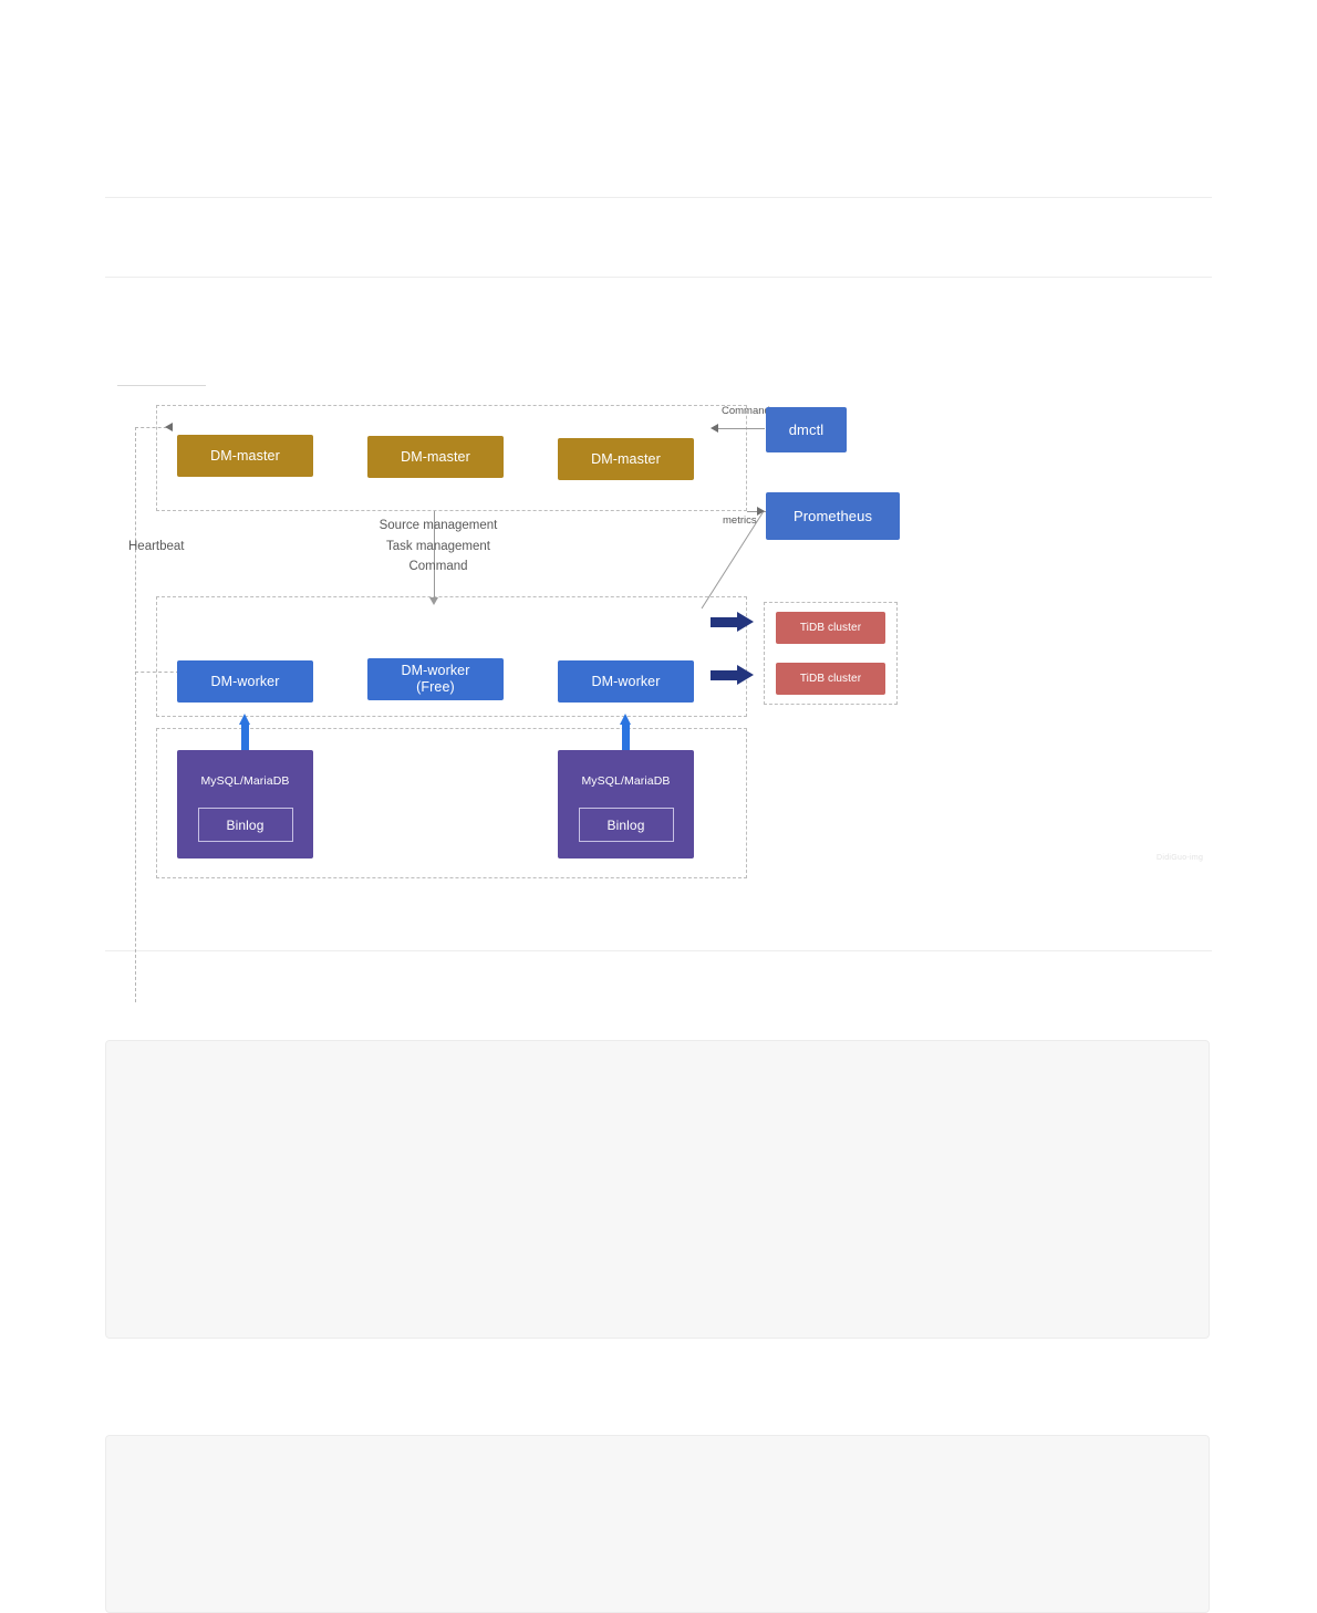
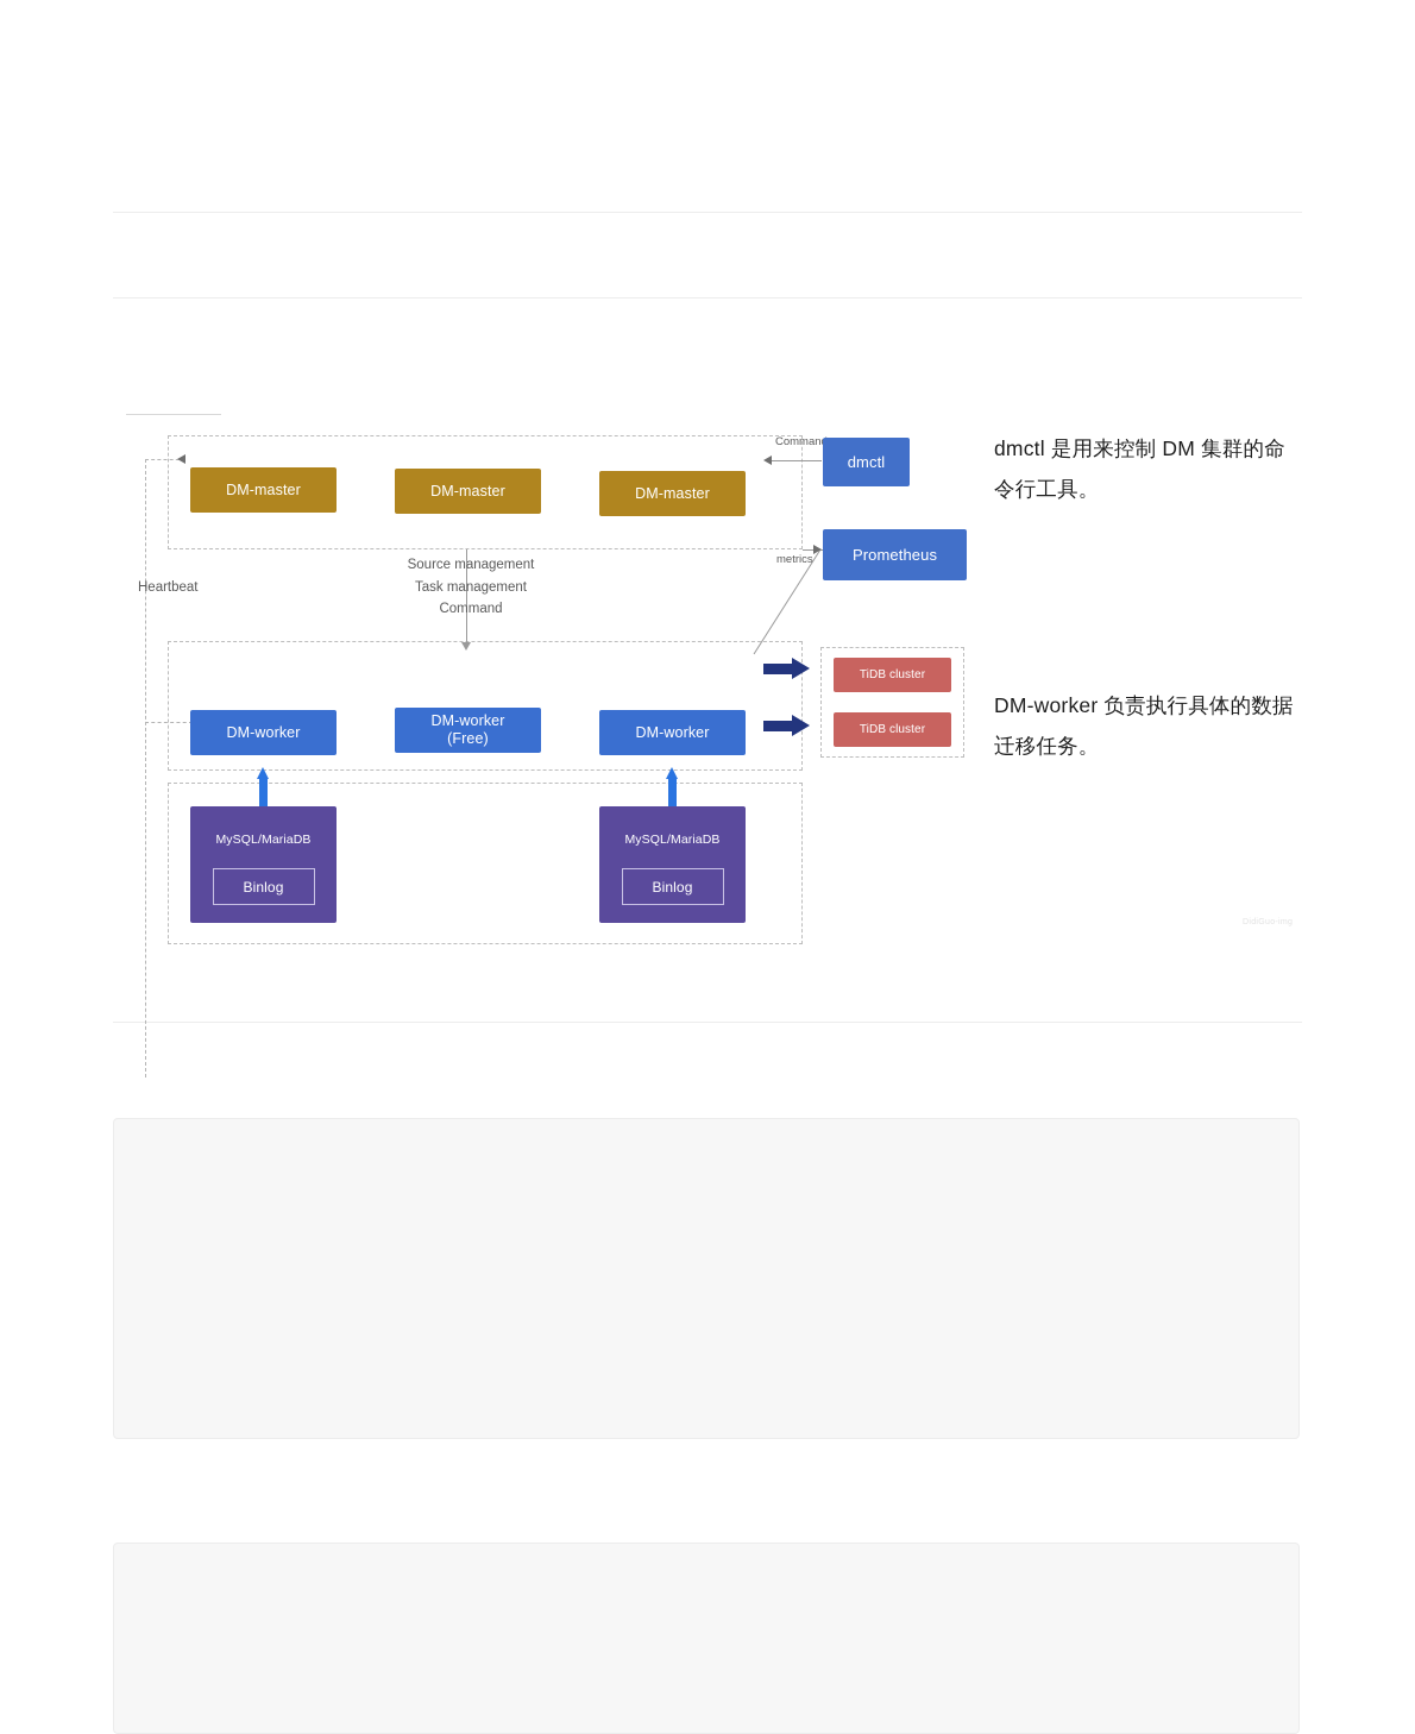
  Heartbeat
  Source management
  Task management
  Command
  DM-master
  DM-master
  DM-master
  Comman
  dmctl
  metrics
  Prometheus
  DM-worker
  DM-worker
  (Free)
  DM-worker
  TiDB cluster
  TiDB cluster
  MySQL/MariaDB
  Binlog
  MySQL/MariaDB
  Binlog
+ dmctl 是用来控制 DM 集群的命令行工具。
+ DM-worker 负责执行具体的数据迁移任务。
